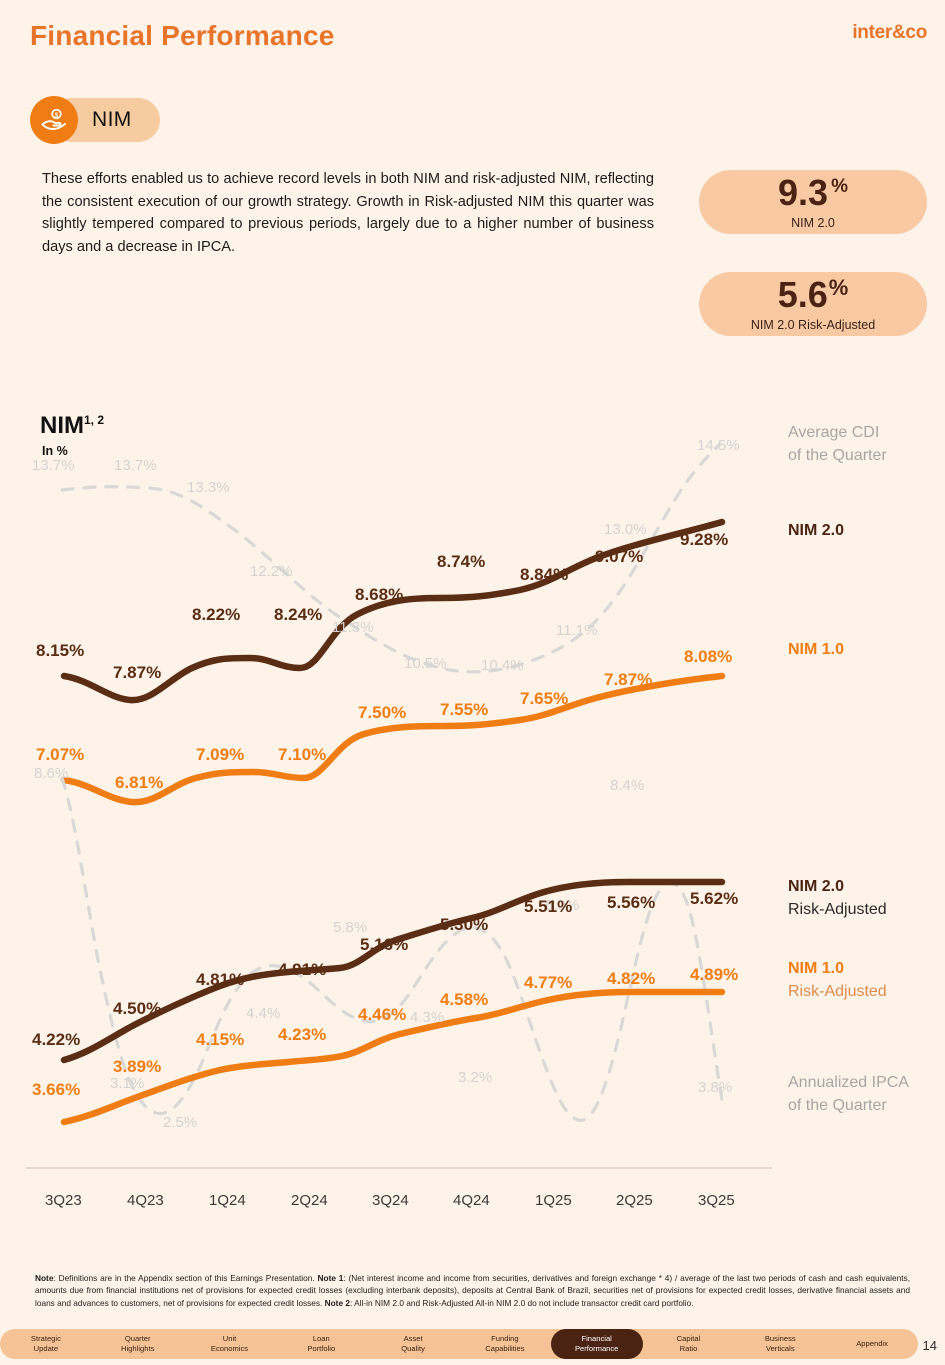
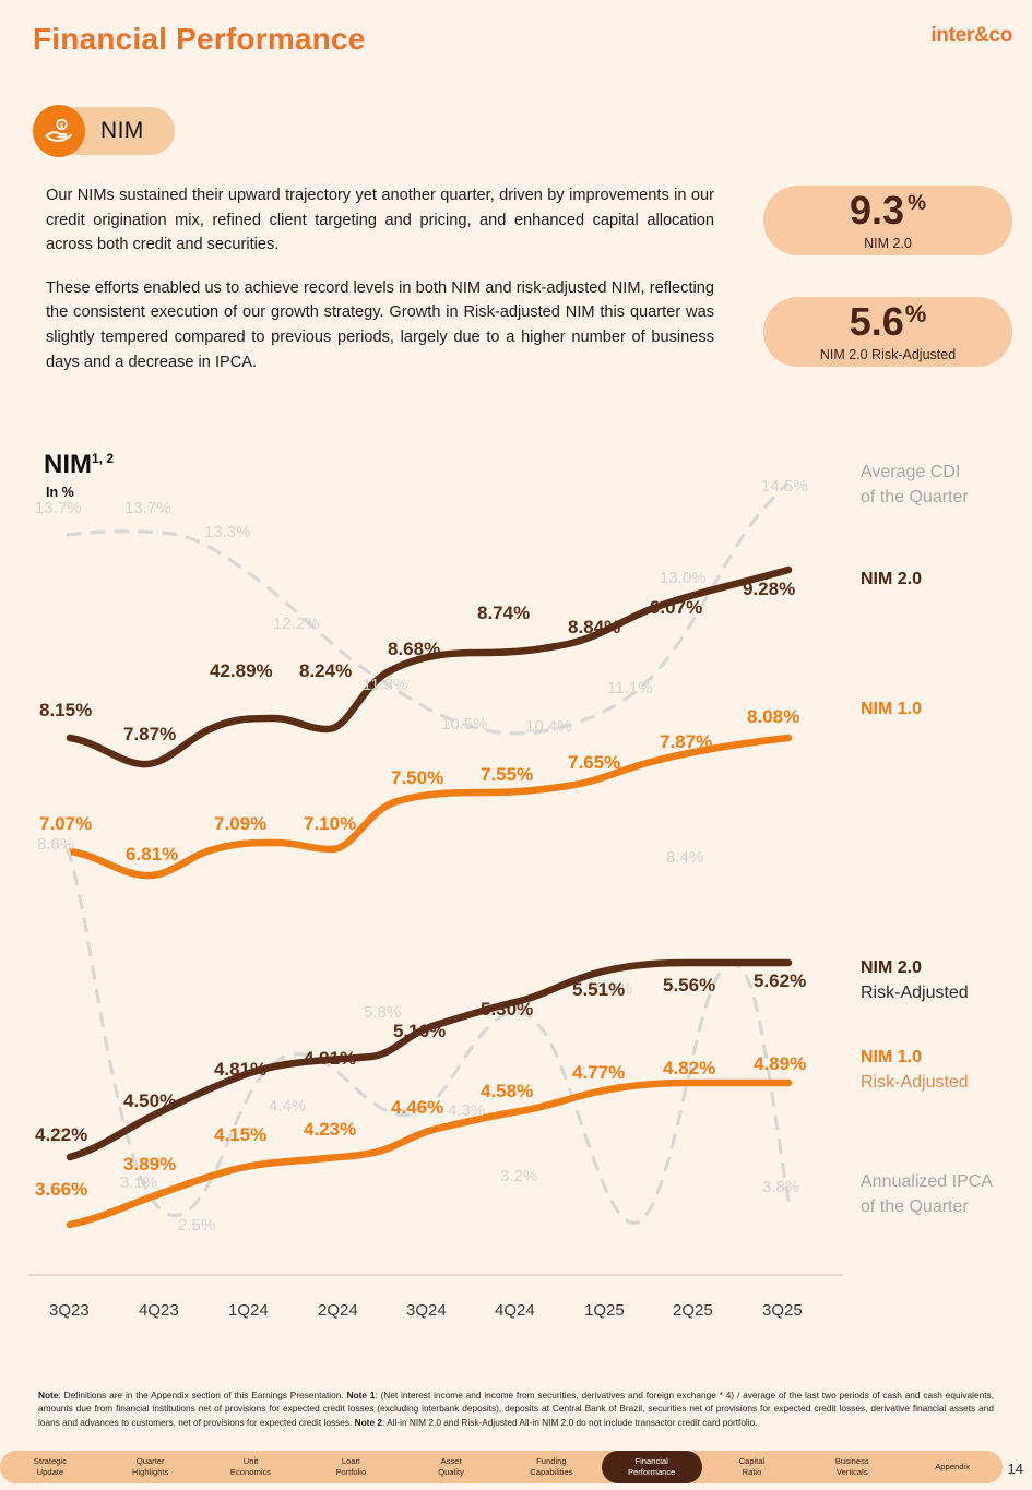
  Financial Performance
  inter&co
  NIM
+ Our NIMs sustained their upward trajectory yet another quarter, driven by improvements in our credit origination mix, refined client targeting and pricing, and enhanced capital allocation across both credit and securities.
  These efforts enabled us to achieve record levels in both NIM and risk-adjusted NIM, reflecting the consistent execution of our growth strategy. Growth in Risk-adjusted NIM this quarter was slightly tempered compared to previous periods, largely due to a higher number of business days and a decrease in IPCA.
  9.3
  %
  NIM 2.0
  5.6
  %
  NIM 2.0 Risk-Adjusted
  NIM1, 2
  In %
  13.7%
  13.7%
  13.3%
  12.2%
  11.3%
  10.5%
  10.4%
  11.1%
  13.0%
  14.5%
  8.15%
  7.87%
- 8.22%
+ 42.89%
  8.24%
  8.68%
  8.74%
  8.84%
  9.07%
  9.28%
  7.07%
  6.81%
  7.09%
  7.10%
  7.50%
  7.55%
  7.65%
  7.87%
  8.08%
  8.6%
  3.1%
  2.5%
  4.4%
  5.8%
  4.3%
  3.2%
  8.4%
  6.0%
  3.8%
  4.22%
  4.50%
  4.81%
  4.91%
  5.16%
  5.30%
  5.51%
  5.56%
  5.62%
  3.66%
  3.89%
  4.15%
  4.23%
  4.46%
  4.58%
  4.77%
  4.82%
  4.89%
  3Q23
  4Q23
  1Q24
  2Q24
  3Q24
  4Q24
  1Q25
  2Q25
  3Q25
  Average CDI
  of the Quarter
  NIM 2.0
  NIM 1.0
  NIM 2.0
  Risk-Adjusted
  NIM 1.0
  Risk-Adjusted
  Annualized IPCA
  of the Quarter
  Note: Definitions are in the Appendix section of this Earnings Presentation. Note 1: (Net interest income and income from securities, derivatives and foreign exchange * 4) / average of the last two periods of cash and cash equivalents, amounts due from financial institutions net of provisions for expected credit losses (excluding interbank deposits), deposits at Central Bank of Brazil, securities net of provisions for expected credit losses, derivative financial assets and loans and advances to customers, net of provisions for expected credit losses. Note 2: All-in NIM 2.0 and Risk-Adjusted All-in NIM 2.0 do not include transactor credit card portfolio.
  Strategic
  Update
  Quarter
  Highlights
  Unit
  Economics
  Loan
  Portfolio
  Asset
  Quality
  Funding
  Capabilities
  Financial
  Performance
  Capital
  Ratio
  Business
  Verticals
  Appendix
  14
